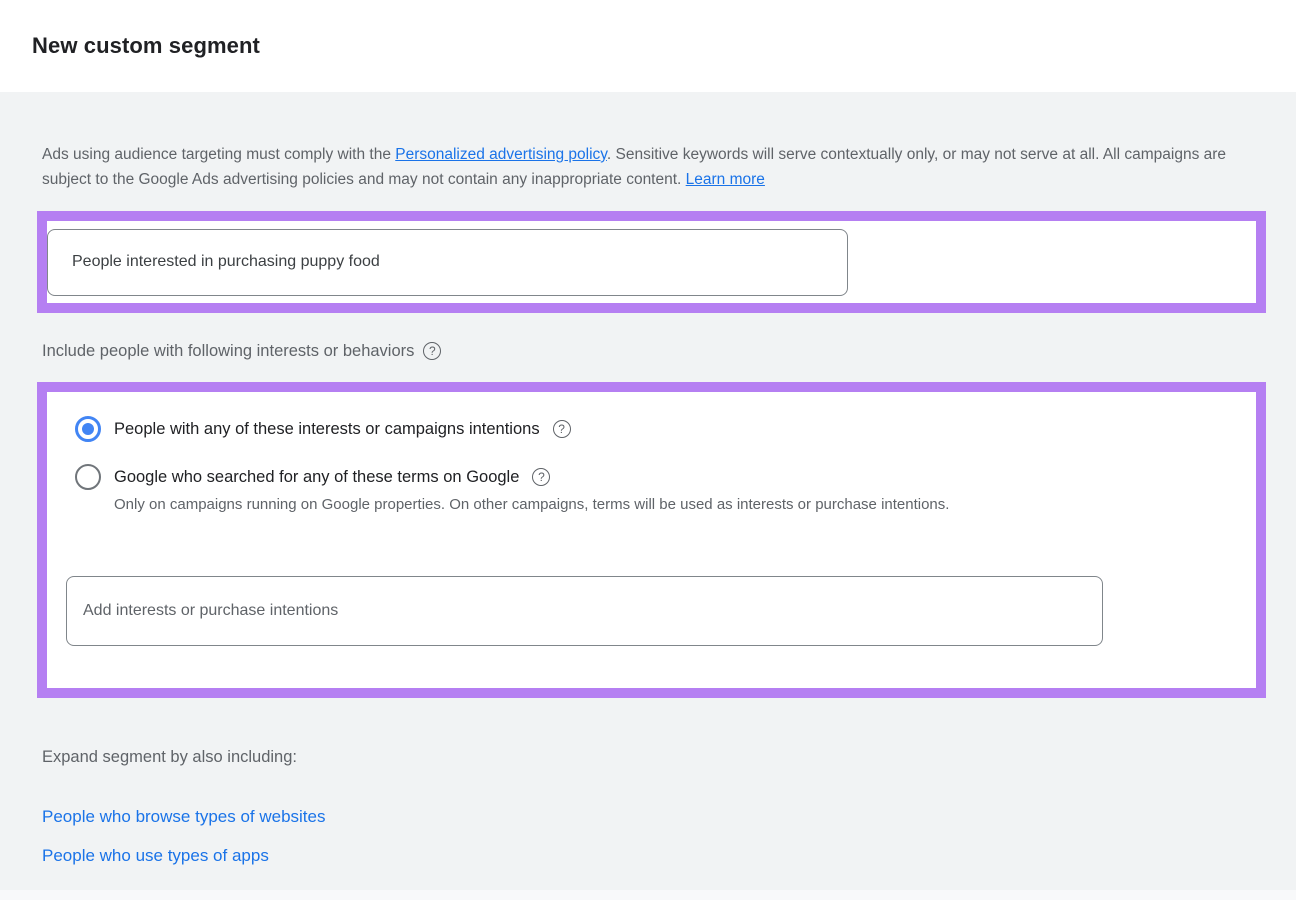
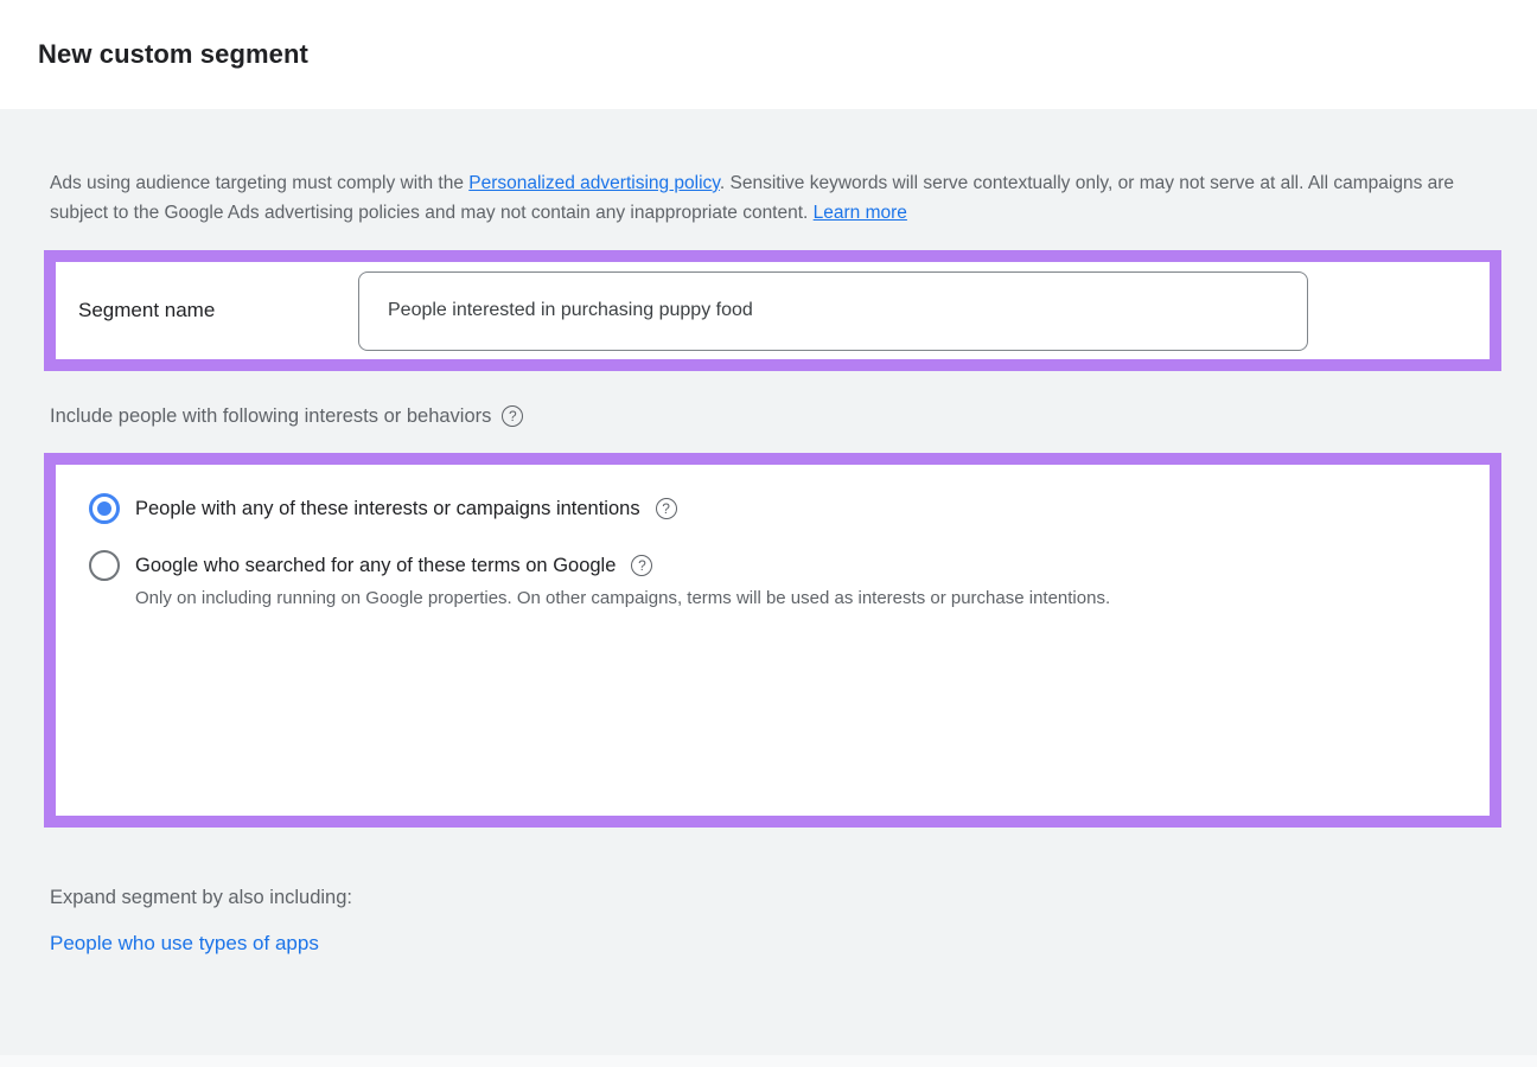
  New custom segment
  Ads using audience targeting must comply with the Personalized advertising policy. Sensitive keywords will serve contextually only, or may not serve at all. All campaigns are subject to the Google Ads advertising policies and may not contain any inappropriate content. Learn more
+ Segment name
  People interested in purchasing puppy food
  Include people with following interests or behaviors
  ?
  People with any of these interests or campaigns intentions
  ?
  Google who searched for any of these terms on Google
  ?
- Only on campaigns running on Google properties. On other campaigns, terms will be used as interests or purchase intentions.
+ Only on including running on Google properties. On other campaigns, terms will be used as interests or purchase intentions.
- Add interests or purchase intentions
  Expand segment by also including:
- People who browse types of websites
  People who use types of apps
